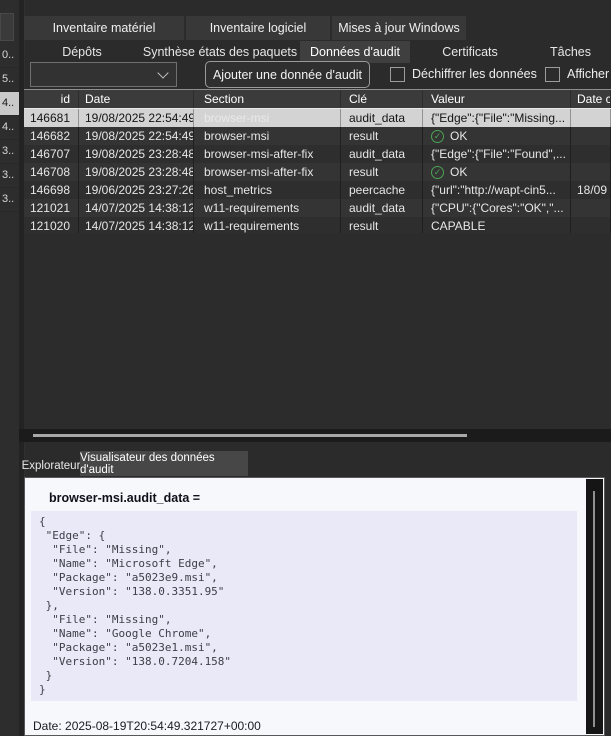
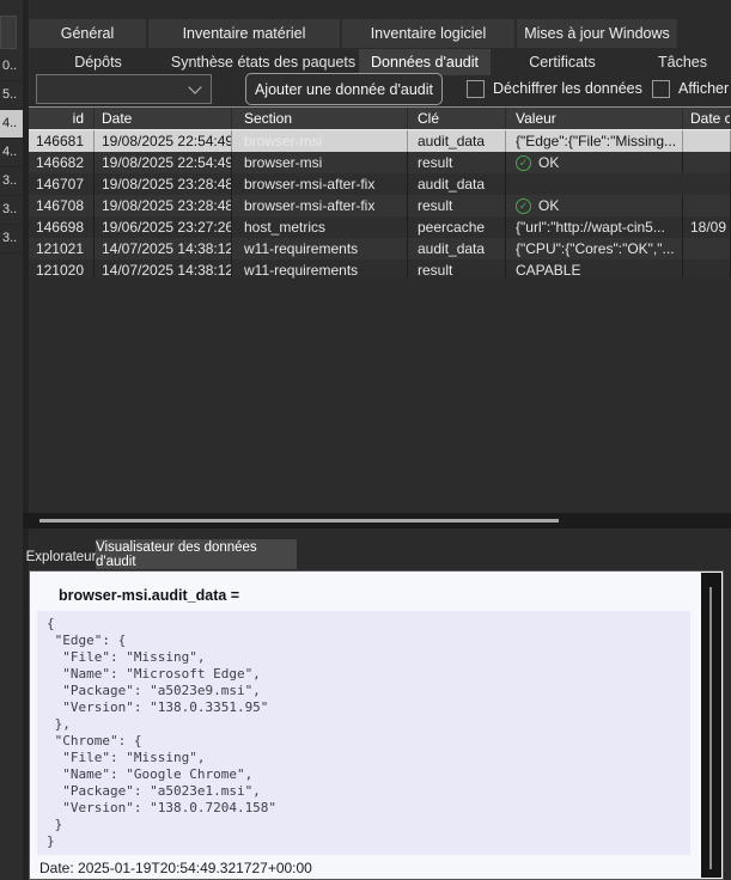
  0..
  5..
  4..
  4..
  3..
  3..
  3..
+ Général
  Inventaire matériel
  Inventaire logiciel
  Mises à jour Windows
  Dépôts
  Synthèse états des paquets
  Données d'audit
  Certificats
  Tâches
  Ajouter une donnée d'audit
  Déchiffrer les données
  Afficher
  id
  Date
  Section
  Clé
  Valeur
  Date c
  146681
  19/08/2025 22:54:49
  audit_data
  {"Edge":{"File":"Missing...
  146682
  19/08/2025 22:54:49
  browser-msi
  result
  ✓
  OK
  146707
  19/08/2025 23:28:48
  browser-msi-after-fix
  audit_data
- {"Edge":{"File":"Found",...
  146708
  19/08/2025 23:28:48
  browser-msi-after-fix
  result
  ✓
  OK
  146698
  19/06/2025 23:27:26
  host_metrics
  peercache
  {"url":"http://wapt-cin5...
  18/09
  121021
  14/07/2025 14:38:12
  w11-requirements
  audit_data
  {"CPU":{"Cores":"OK","...
  121020
  14/07/2025 14:38:12
  w11-requirements
  result
  CAPABLE
  Explorateur
  Visualisateur des données d'audit
  browser-msi.audit_data =
  {
  "Edge": {
  "File": "Missing",
  "Name": "Microsoft Edge",
  "Package": "a5023e9.msi",
  "Version": "138.0.3351.95"
  },
+ "Chrome": {
  "File": "Missing",
  "Name": "Google Chrome",
  "Package": "a5023e1.msi",
  "Version": "138.0.7204.158"
  }
  }
- Date: 2025-08-19T20:54:49.321727+00:00
+ Date: 2025-01-19T20:54:49.321727+00:00
